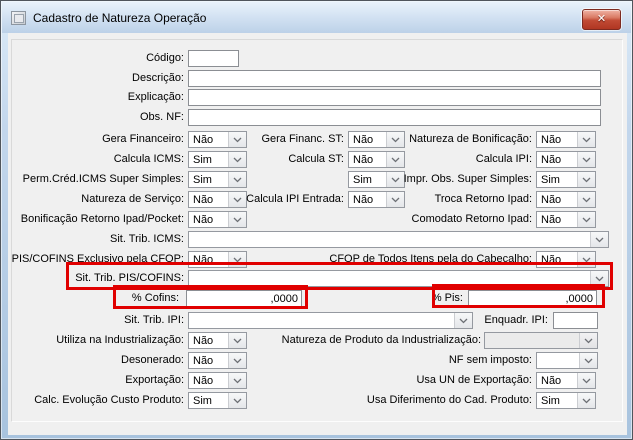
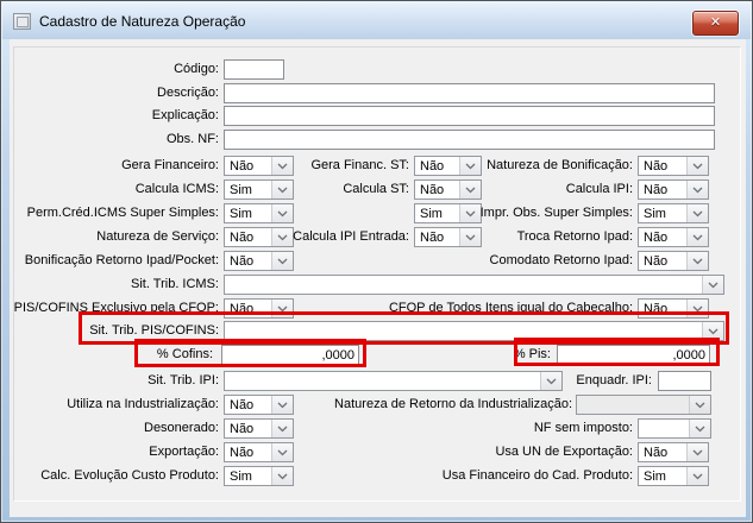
  Cadastro de Natureza Operação
  ✕
  Código:
  Descrição:
  Explicação:
  Obs. NF:
  Gera Financeiro:
  Não
  Gera Financ. ST:
  Não
  Natureza de Bonificação:
  Não
  Calcula ICMS:
  Sim
  Calcula ST:
  Não
  Calcula IPI:
  Não
  Perm.Créd.ICMS Super Simples:
  Sim
  Sim
  Impr. Obs. Super Simples:
  Sim
  Natureza de Serviço:
  Não
  Calcula IPI Entrada:
  Não
  Troca Retorno Ipad:
  Não
  Bonificação Retorno Ipad/Pocket:
  Não
  Comodato Retorno Ipad:
  Não
  Sit. Trib. ICMS:
  PIS/COFINS Exclusivo pela CFOP:
  Não
- CFOP de Todos Itens pela do Cabeçalho:
+ CFOP de Todos Itens igual do Cabeçalho:
  Não
  Sit. Trib. PIS/COFINS:
  % Cofins:
  ,0000
  % Pis:
  ,0000
  Sit. Trib. IPI:
  Enquadr. IPI:
  Utiliza na Industrialização:
  Não
- Natureza de Produto da Industrialização:
+ Natureza de Retorno da Industrialização:
  Desonerado:
  Não
  NF sem imposto:
  Exportação:
  Não
  Usa UN de Exportação:
  Não
  Calc. Evolução Custo Produto:
  Sim
- Usa Diferimento do Cad. Produto:
+ Usa Financeiro do Cad. Produto:
  Sim
